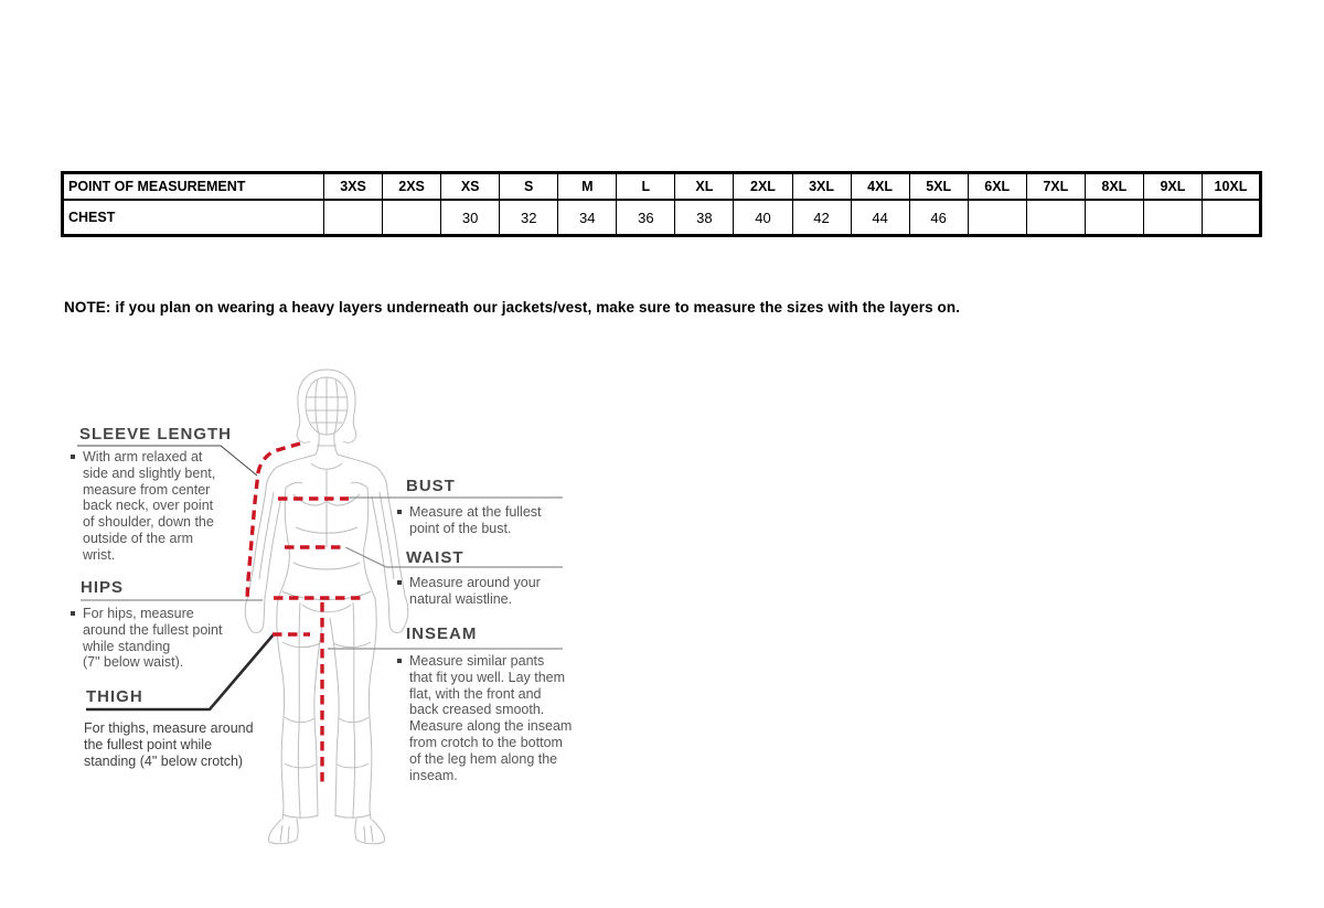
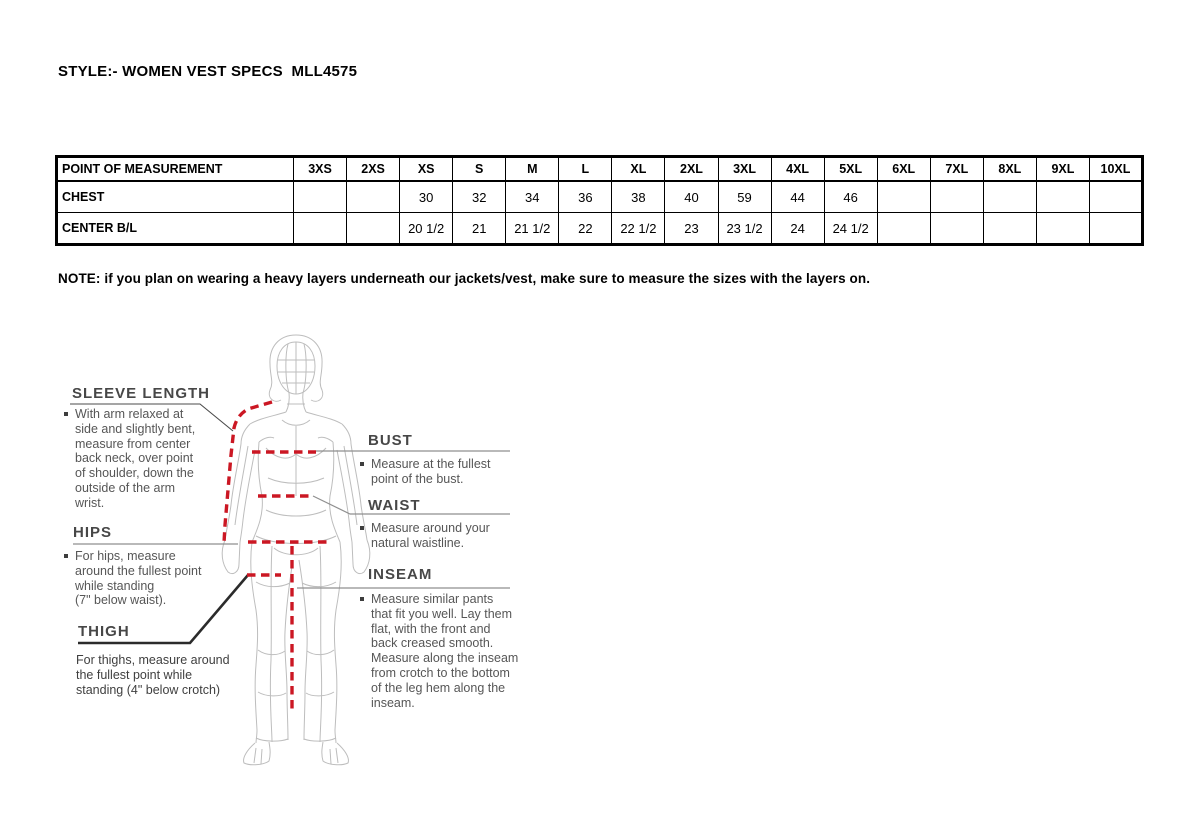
+ STYLE:- WOMEN VEST SPECS MLL4575
  POINT OF MEASUREMENT	3XS	2XS	XS	S	M	L	XL	2XL	3XL	4XL	5XL	6XL	7XL	8XL	9XL	10XL
- CHEST			30	32	34	36	38	40	42	44	46
+ CHEST			30	32	34	36	38	40	59	44	46
+ CENTER B/L			20 1/2	21	21 1/2	22	22 1/2	23	23 1/2	24	24 1/2
  NOTE: if you plan on wearing a heavy layers underneath our jackets/vest, make sure to measure the sizes with the layers on.
  SLEEVE LENGTH
  With arm relaxed at
  side and slightly bent,
  measure from center
  back neck, over point
  of shoulder, down the
  outside of the arm
  wrist.
  HIPS
  For hips, measure
  around the fullest point
  while standing
  (7" below waist).
  THIGH
  For thighs, measure around
  the fullest point while
  standing (4" below crotch)
  BUST
  Measure at the fullest
  point of the bust.
  WAIST
  Measure around your
  natural waistline.
  INSEAM
  Measure similar pants
  that fit you well. Lay them
  flat, with the front and
  back creased smooth.
  Measure along the inseam
  from crotch to the bottom
  of the leg hem along the
  inseam.
